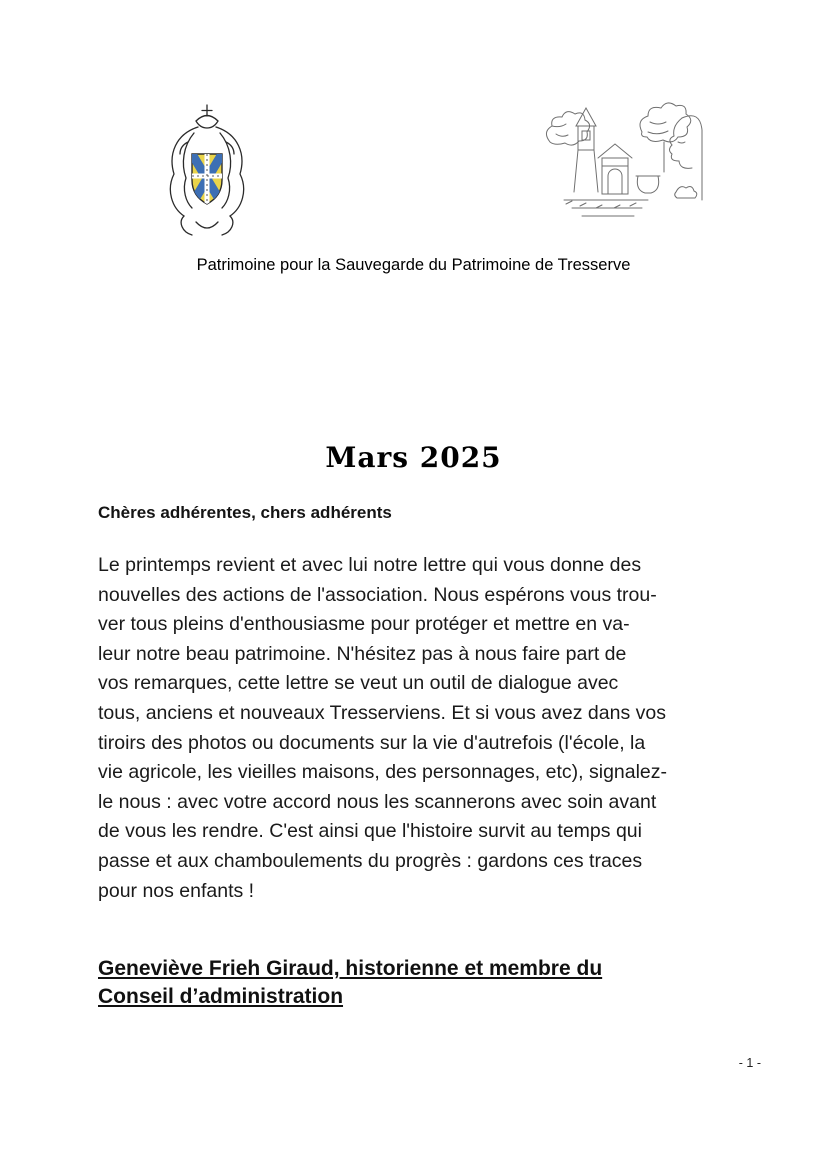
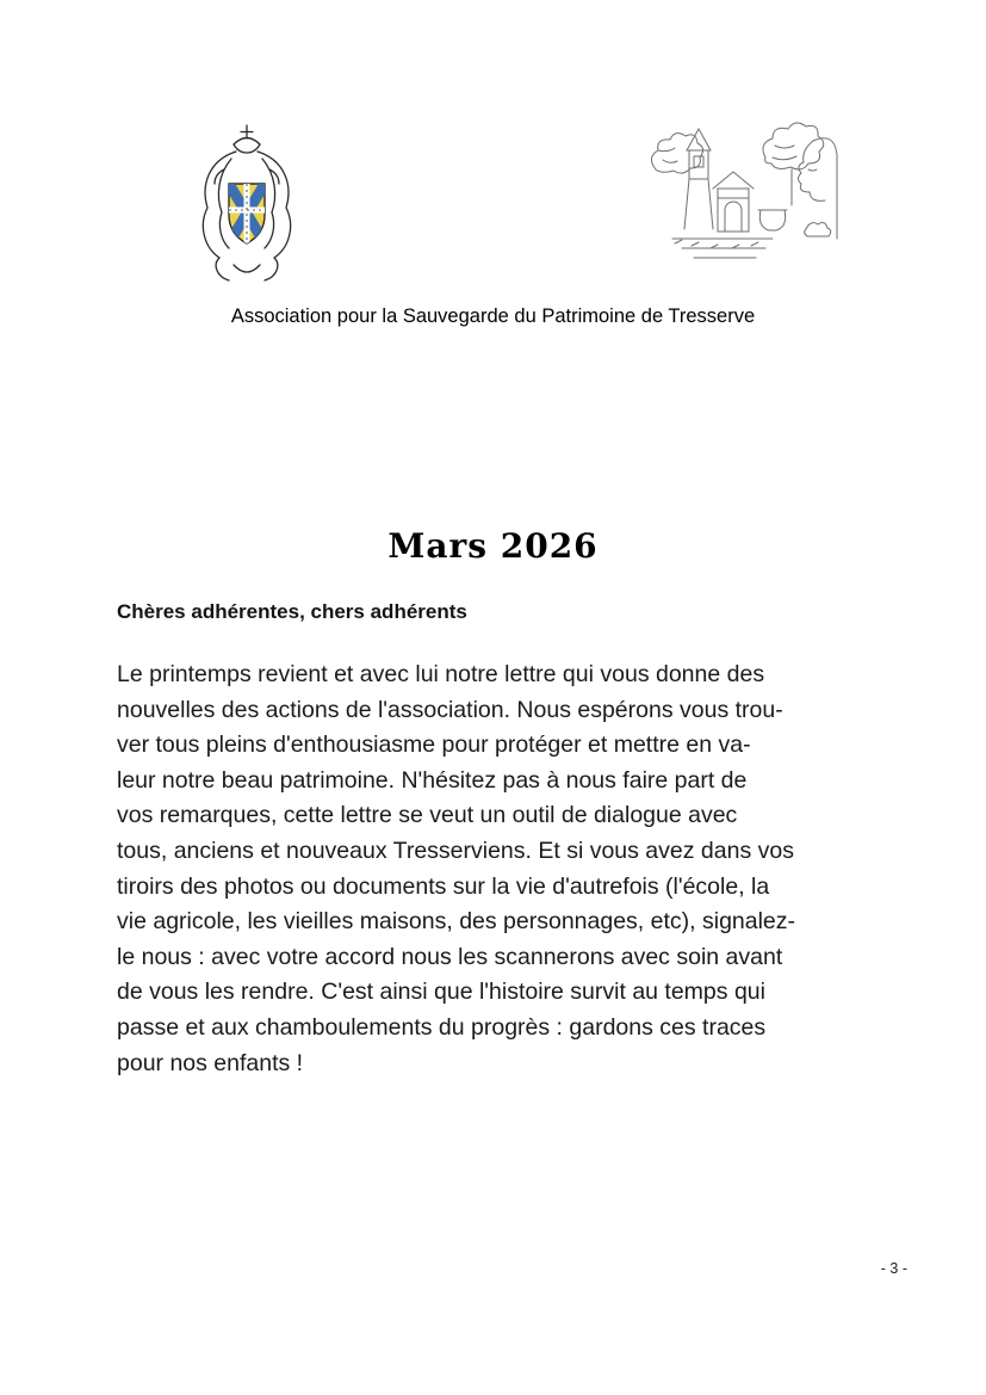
- Patrimoine pour la Sauvegarde du Patrimoine de Tresserve
+ Association pour la Sauvegarde du Patrimoine de Tresserve
- Mars 2025
+ Mars 2026
  Chères adhérentes, chers adhérents
  Le printemps revient et avec lui notre lettre qui vous donne des
  nouvelles des actions de l'association. Nous espérons vous trou-
  ver tous pleins d'enthousiasme pour protéger et mettre en va-
  leur notre beau patrimoine. N'hésitez pas à nous faire part de
  vos remarques, cette lettre se veut un outil de dialogue avec
  tous, anciens et nouveaux Tresserviens. Et si vous avez dans vos
  tiroirs des photos ou documents sur la vie d'autrefois (l'école, la
  vie agricole, les vieilles maisons, des personnages, etc), signalez-
  le nous : avec votre accord nous les scannerons avec soin avant
  de vous les rendre. C'est ainsi que l'histoire survit au temps qui
  passe et aux chamboulements du progrès : gardons ces traces
  pour nos enfants !
- Geneviève Frieh Giraud, historienne et membre du
- Conseil d’administration
- - 1 -
+ - 3 -
